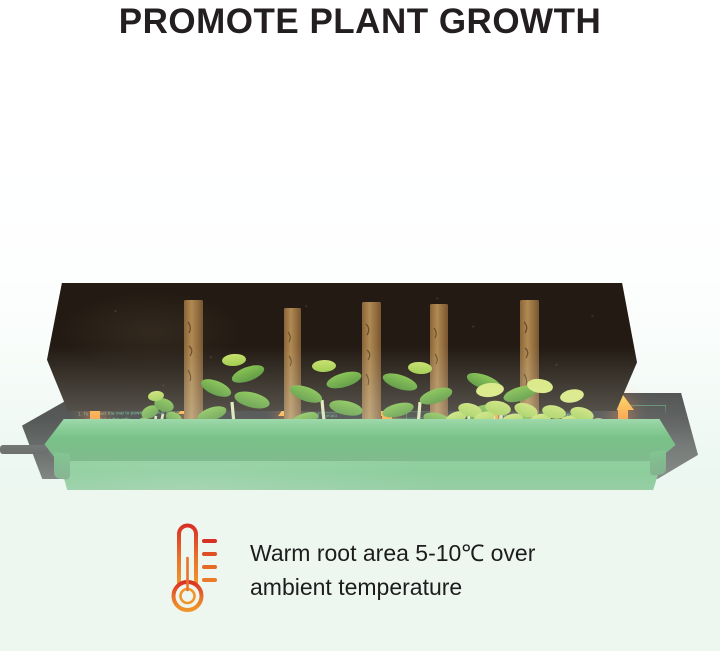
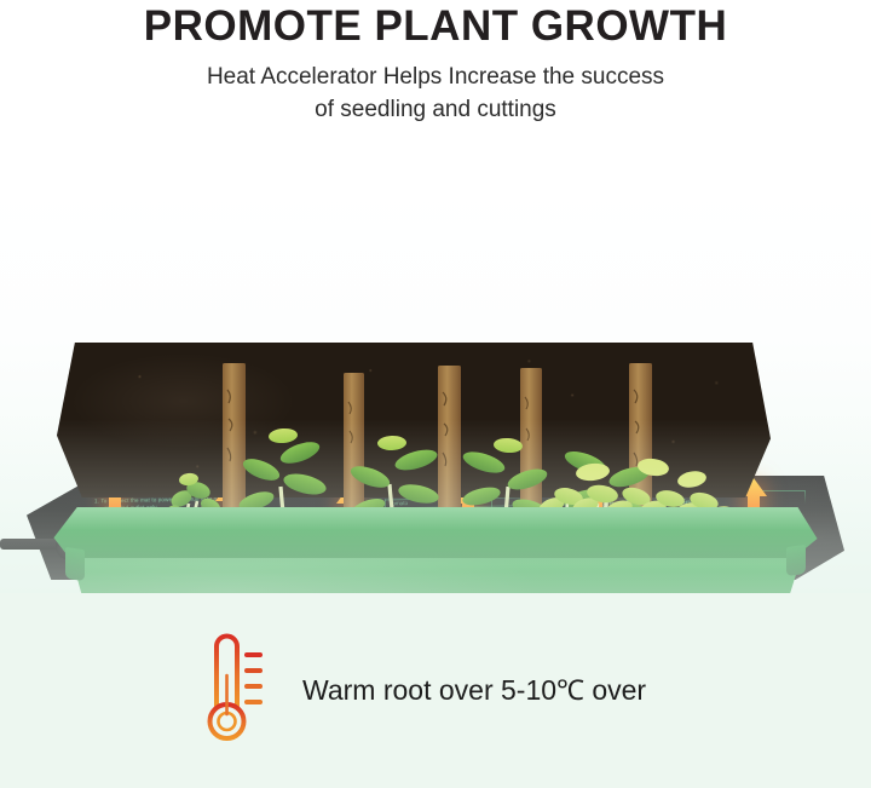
  PROMOTE PLANT GROWTH
+ Heat Accelerator Helps Increase the success
+ of seedling and cuttings
- Warm root area 5-10℃ over
+ Warm root over 5-10℃ over
- ambient temperature
